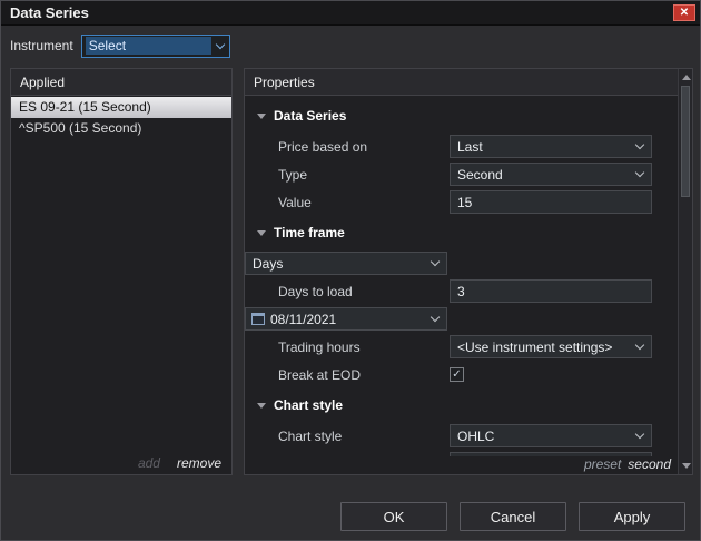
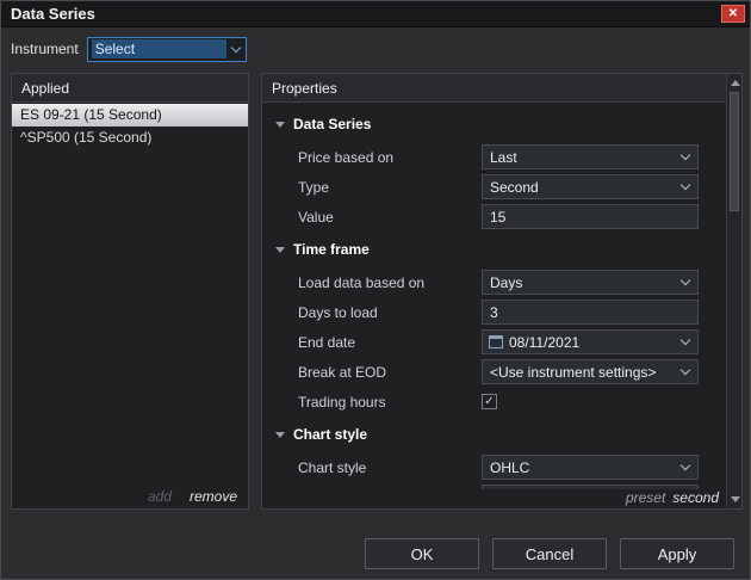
  Data Series
  ✕
  Instrument
  Select
  Applied
  ES 09-21 (15 Second)
  ^SP500 (15 Second)
  add
  remove
  Properties
  Data Series
  Price based on
  Last
  Type
  Second
  Value
  15
  Time frame
+ Load data based on
  Days
  Days to load
  3
+ End date
  08/11/2021
- Trading hours
+ Break at EOD
  <Use instrument settings>
- Break at EOD
+ Trading hours
  ✓
  Chart style
  Chart style
  OHLC
  preset
  second
  OK
  Cancel
  Apply
